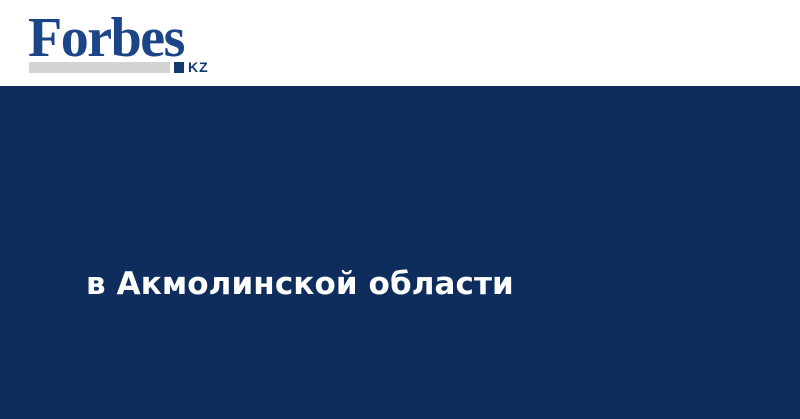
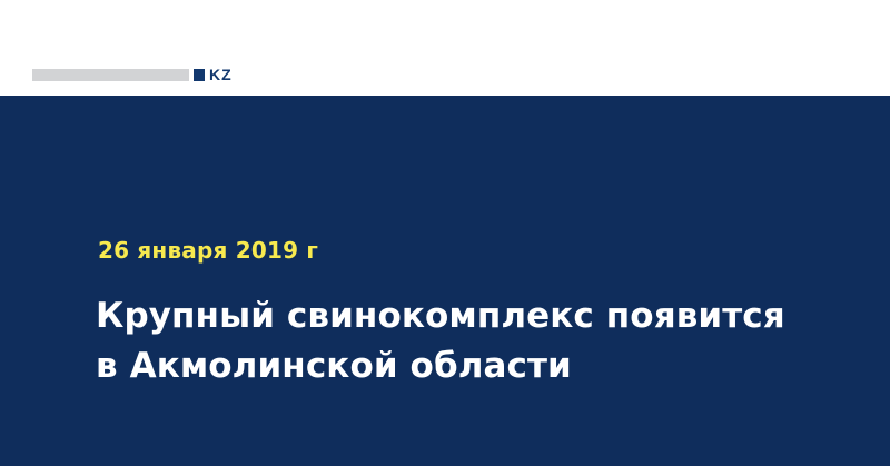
- Forbes
  KZ
+ 26 января 2019 г
+ Крупный свинокомплекс появится
  в Акмолинской области
